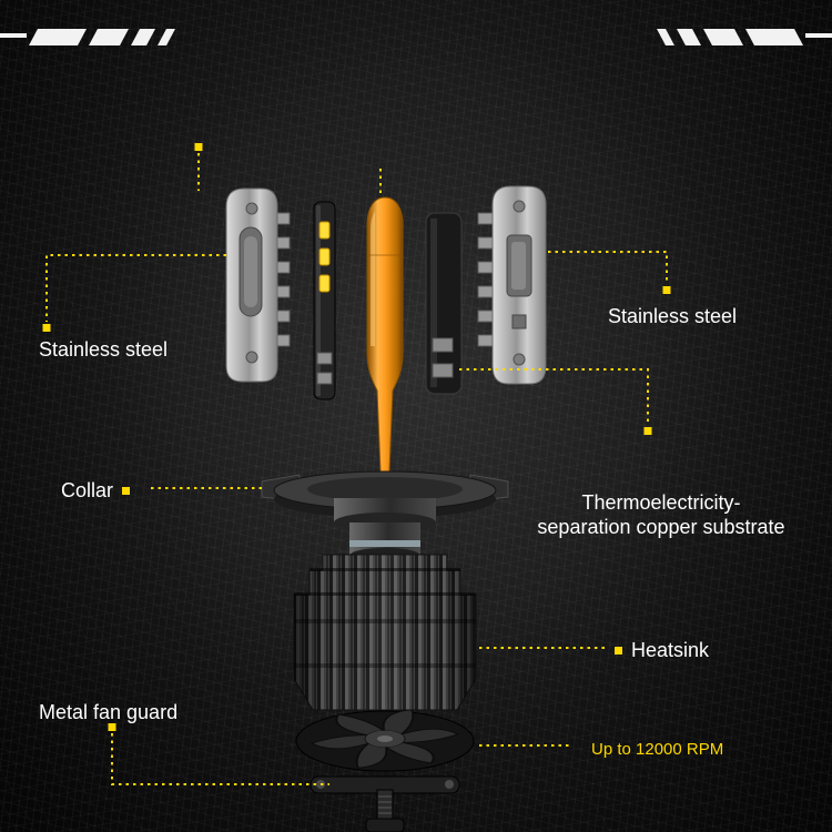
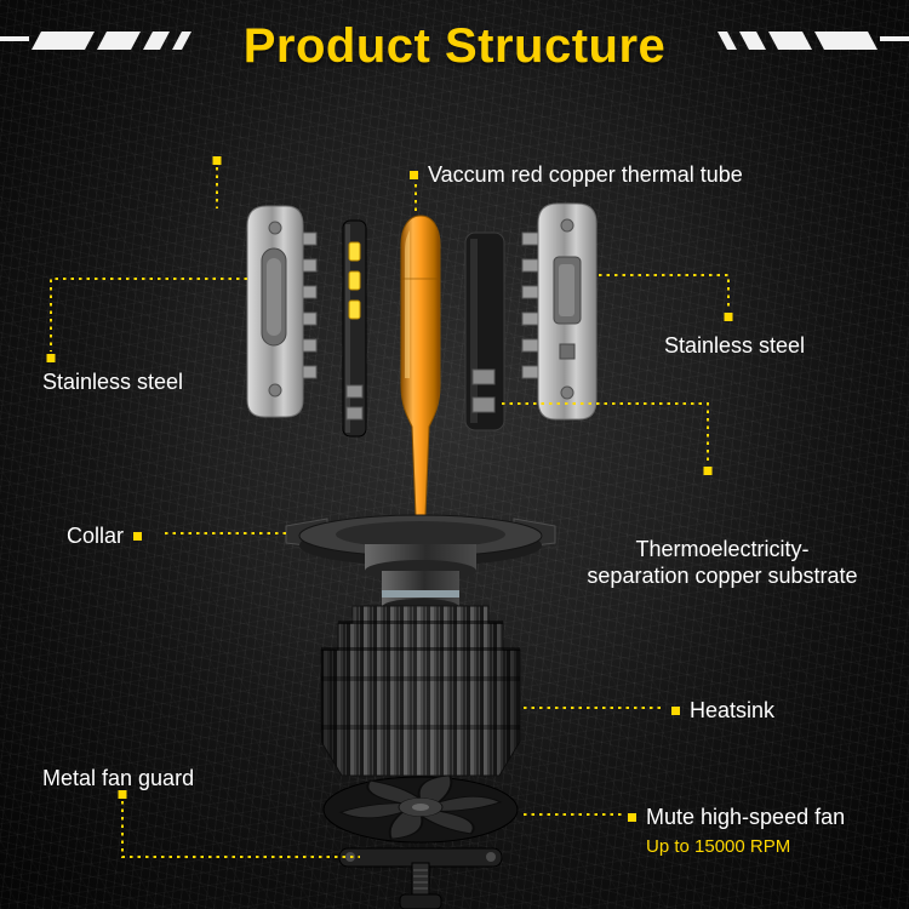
+ Product Structure
+ Vaccum red copper thermal tube
  Stainless steel
  Stainless steel
  Collar
  Thermoelectricity-
  separation copper substrate
  Heatsink
  Metal fan guard
+ Mute high-speed fan
- Up to 12000 RPM
+ Up to 15000 RPM
